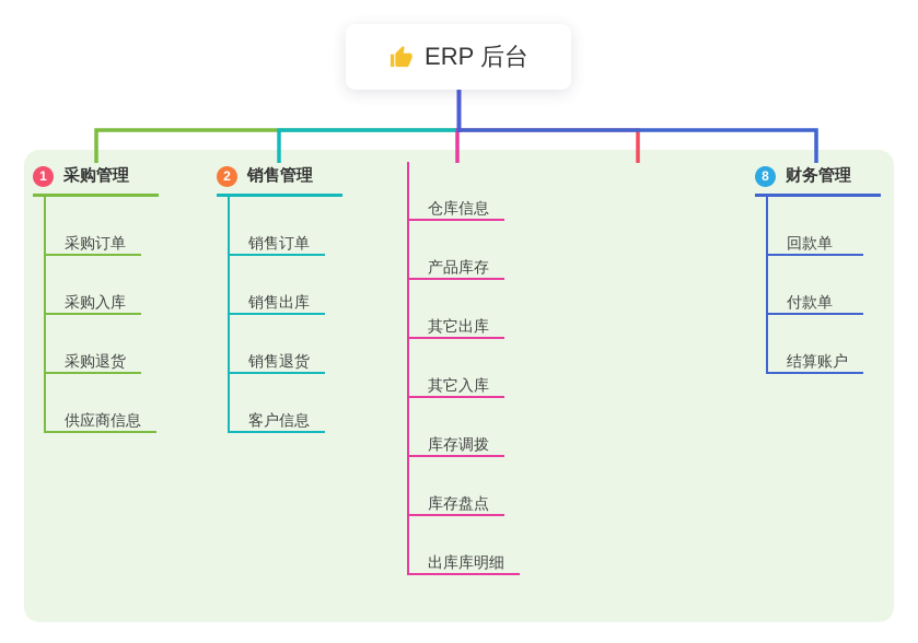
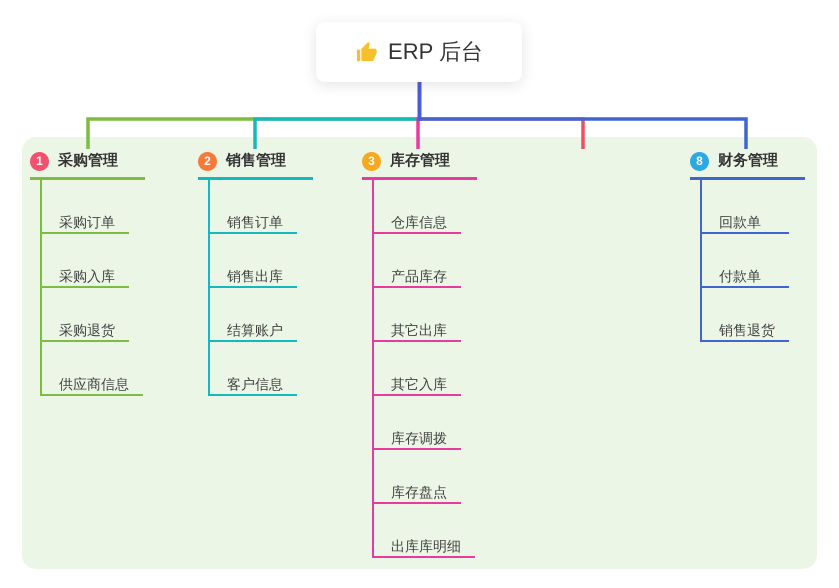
  ERP 后台
  1
  采购管理
  采购订单
  采购入库
  采购退货
  供应商信息
  2
  销售管理
  销售订单
  销售出库
- 销售退货
+ 结算账户
  客户信息
+ 3
+ 库存管理
  仓库信息
  产品库存
  其它出库
  其它入库
  库存调拨
  库存盘点
  出库库明细
  8
  财务管理
  回款单
  付款单
- 结算账户
+ 销售退货
